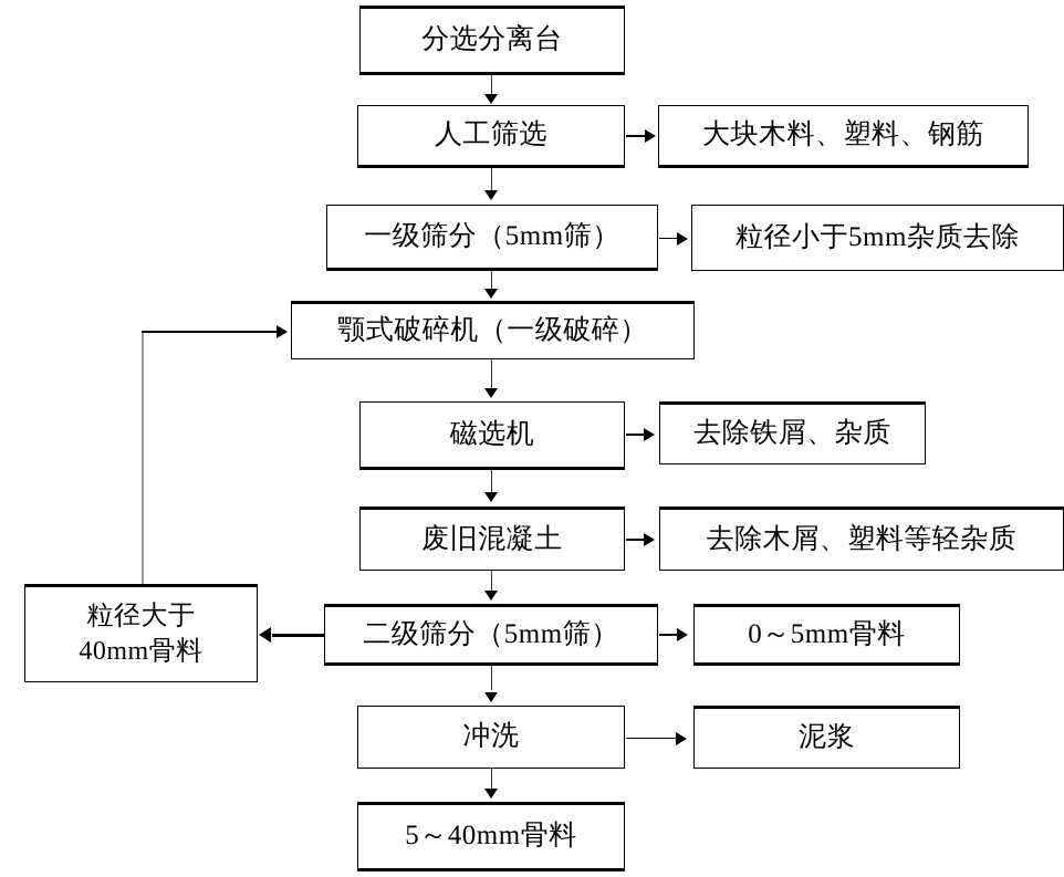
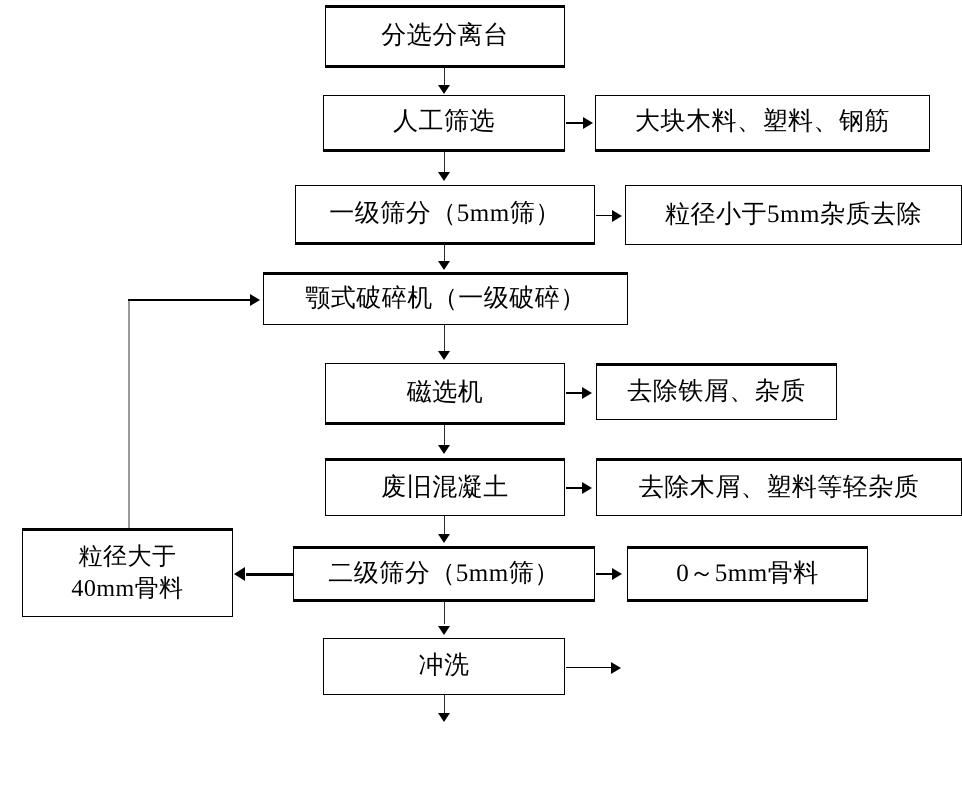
  分选分离台
  人工筛选
  大块木料、塑料、钢筋
  一级筛分（5mm筛）
  粒径小于5mm杂质去除
  颚式破碎机（一级破碎）
  磁选机
  去除铁屑、杂质
  废旧混凝土
  去除木屑、塑料等轻杂质
  粒径大于
  40mm骨料
  二级筛分（5mm筛）
  0～5mm骨料
  冲洗
- 泥浆
- 5～40mm骨料
